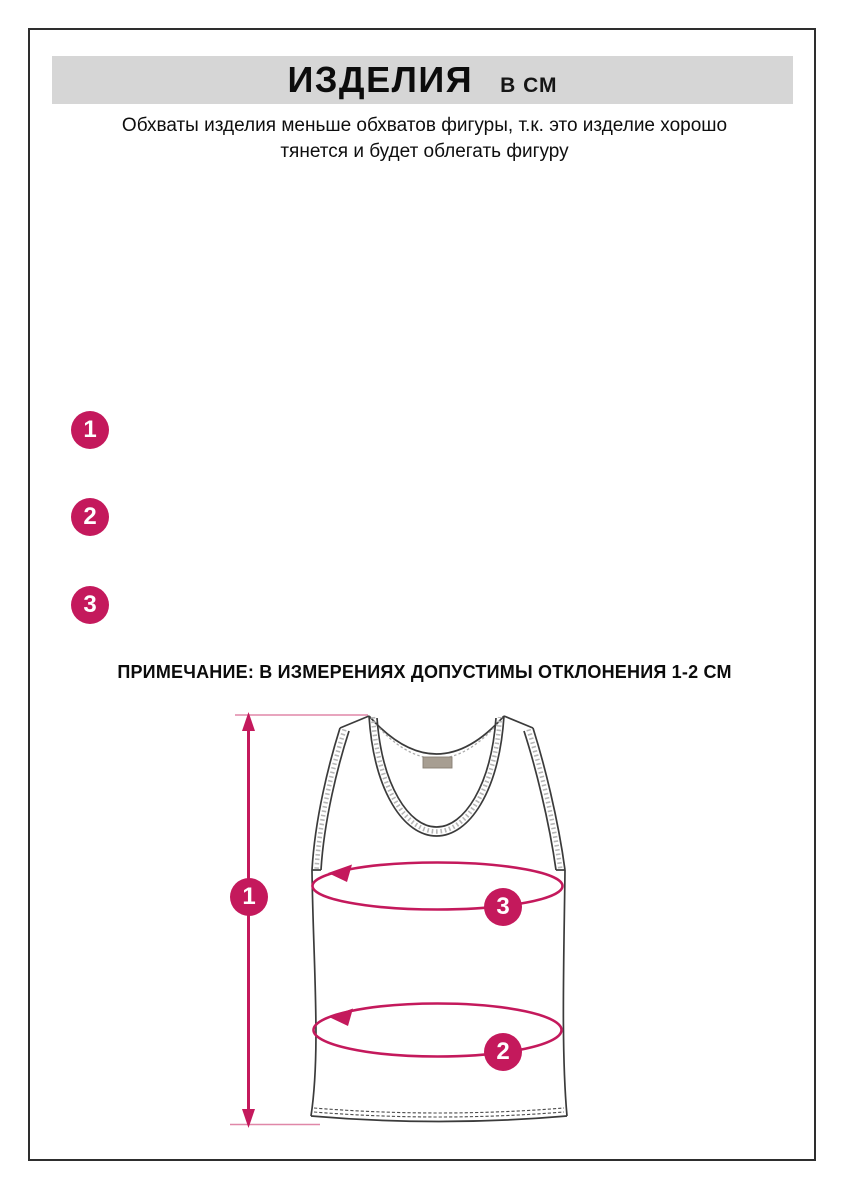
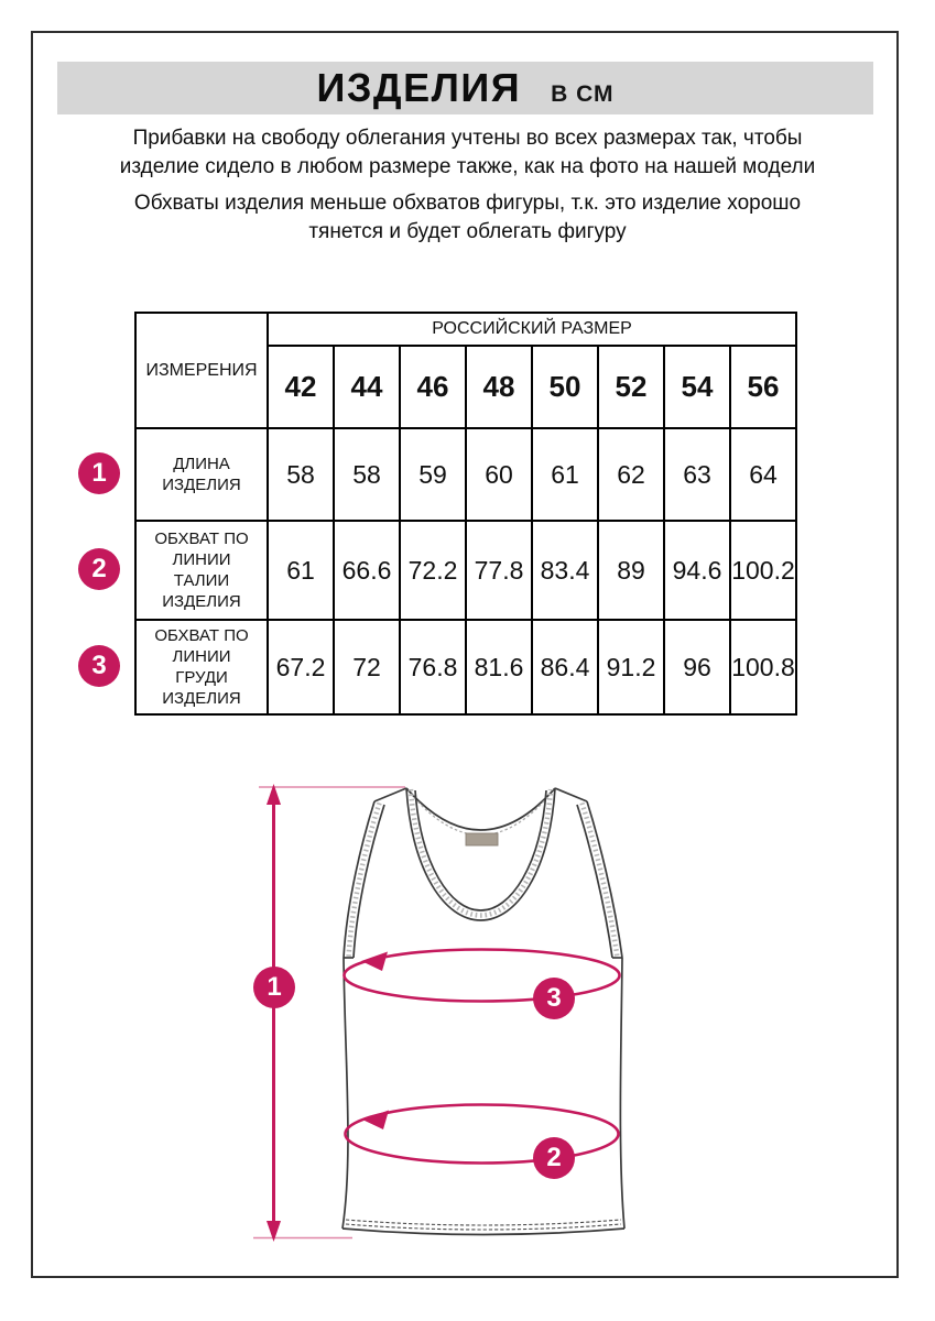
  ИЗДЕЛИЯ
  В СМ
+ Прибавки на свободу облегания учтены во всех размерах так, чтобы изделие сидело в любом размере также, как на фото на нашей модели
  Обхваты изделия меньше обхватов фигуры, т.к. это изделие хорошо тянется и будет облегать фигуру
+ ИЗМЕРЕНИЯ	РОССИЙСКИЙ РАЗМЕР
+ 42	44	46	48	50	52	54	56
+ ДЛИНА ИЗДЕЛИЯ	58	58	59	60	61	62	63	64
+ ОБХВАТ ПО ЛИНИИ ТАЛИИ ИЗДЕЛИЯ	61	66.6	72.2	77.8	83.4	89	94.6	100.2
+ ОБХВАТ ПО ЛИНИИ ГРУДИ ИЗДЕЛИЯ	67.2	72	76.8	81.6	86.4	91.2	96	100.8
  1
  2
  3
- ПРИМЕЧАНИЕ: В ИЗМЕРЕНИЯХ ДОПУСТИМЫ ОТКЛОНЕНИЯ 1-2 СМ
  1
  3
  2
